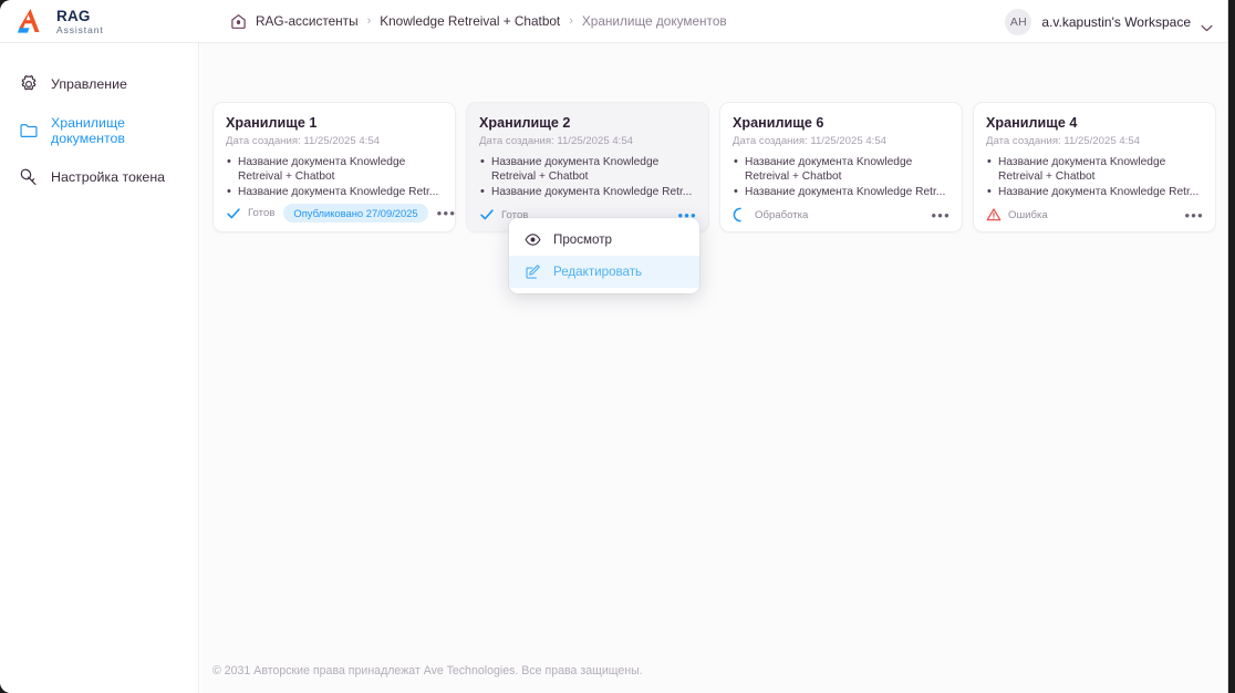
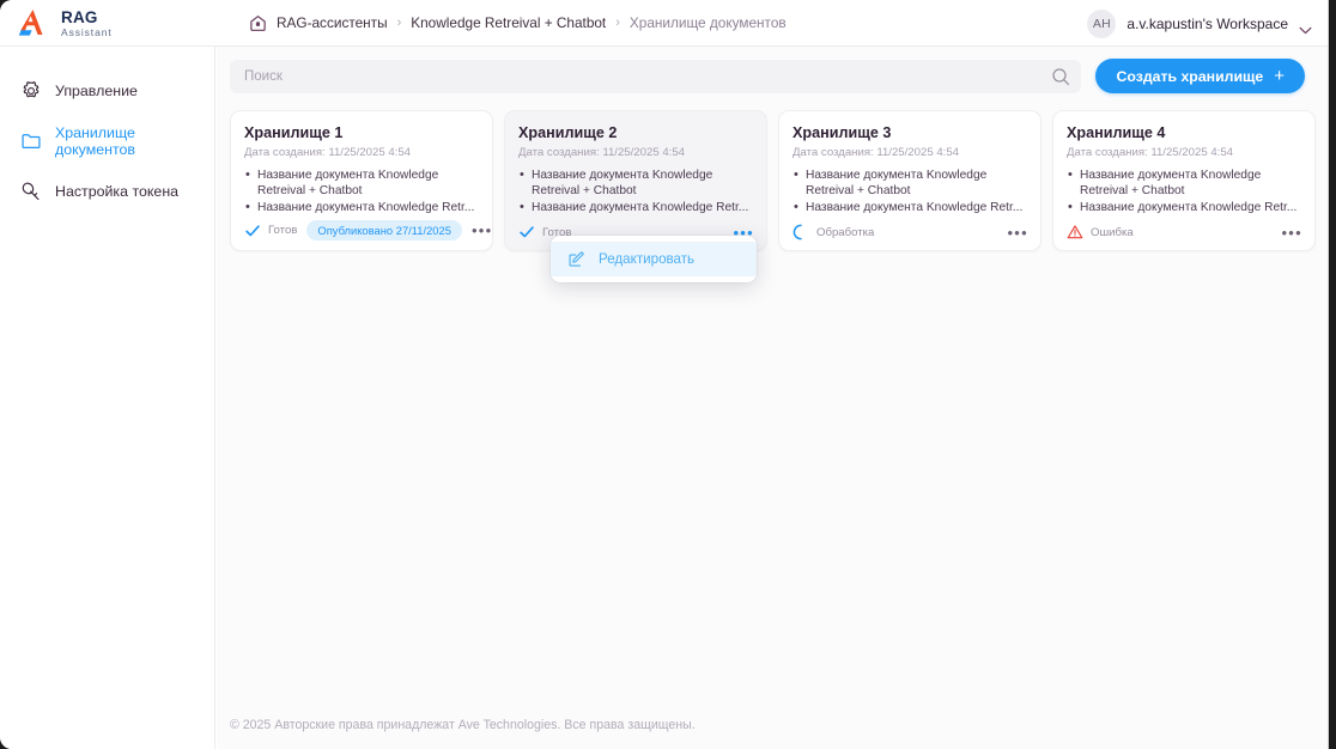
  RAG
  Assistant
  RAG-ассистенты
  ›
  Knowledge Retreival + Chatbot
  ›
  Хранилище документов
  AH
  a.v.kapustin's Workspace
  Управление
  Хранилище документов
  Настройка токена
+ Поиск
+ Создать хранилище
+ +
  Хранилище 1
  Дата создания: 11/25/2025 4:54
  Название документа Knowledge Retreival + Chatbot
  Название документа Knowledge Retr...
  Готов
- Опубликовано 27/09/2025
+ Опубликовано 27/11/2025
  •••
  Хранилище 2
  Дата создания: 11/25/2025 4:54
  Название документа Knowledge Retreival + Chatbot
  Название документа Knowledge Retr...
  Готов
  •••
- Хранилище 6
+ Хранилище 3
  Дата создания: 11/25/2025 4:54
  Название документа Knowledge Retreival + Chatbot
  Название документа Knowledge Retr...
  Обработка
  •••
  Хранилище 4
  Дата создания: 11/25/2025 4:54
  Название документа Knowledge Retreival + Chatbot
  Название документа Knowledge Retr...
  Ошибка
  •••
- Просмотр
  Редактировать
- © 2031 Авторские права принадлежат Ave Technologies. Все права защищены.
+ © 2025 Авторские права принадлежат Ave Technologies. Все права защищены.
